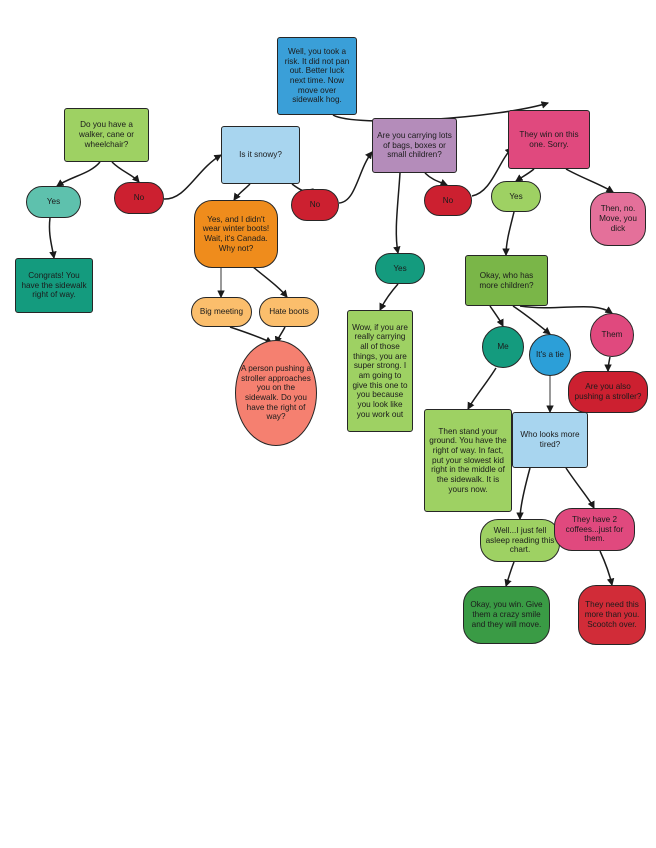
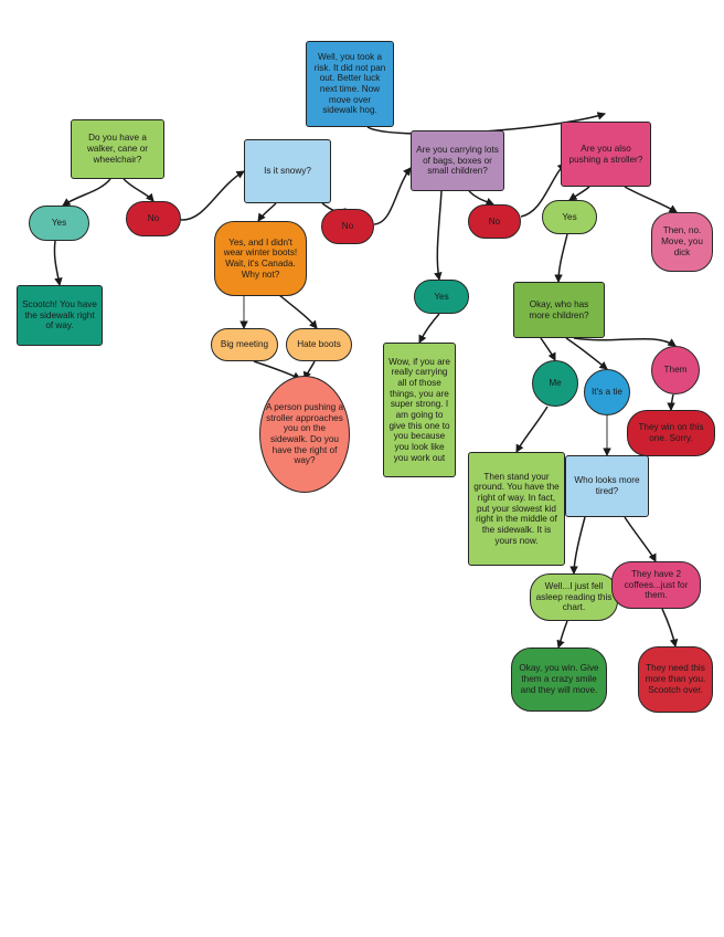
  Well, you took a risk. It did not pan out. Better luck next time. Now move over sidewalk hog.
  Do you have a walker, cane or wheelchair?
  Yes
  No
- Congrats! You have the sidewalk right of way.
+ Scootch! You have the sidewalk right of way.
  Is it snowy?
  No
  Yes, and I didn't wear winter boots! Wait, it's Canada. Why not?
  Big meeting
  Hate boots
  A person pushing a stroller approaches you on the sidewalk. Do you have the right of way?
  Are you carrying lots of bags, boxes or small children?
  No
  Yes
  Wow, if you are really carrying all of those things, you are super strong. I am going to give this one to you because you look like you work out
- They win on this one. Sorry.
+ Are you also pushing a stroller?
  Yes
  Then, no. Move, you dick
  Okay, who has more children?
  Me
  It's a tie
  Them
- Are you also pushing a stroller?
+ They win on this one. Sorry.
  Then stand your ground. You have the right of way. In fact, put your slowest kid right in the middle of the sidewalk. It is yours now.
  Who looks more tired?
  Well...I just fell asleep reading this chart.
  They have 2 coffees...just for them.
  Okay, you win. Give them a crazy smile and they will move.
  They need this more than you. Scootch over.
